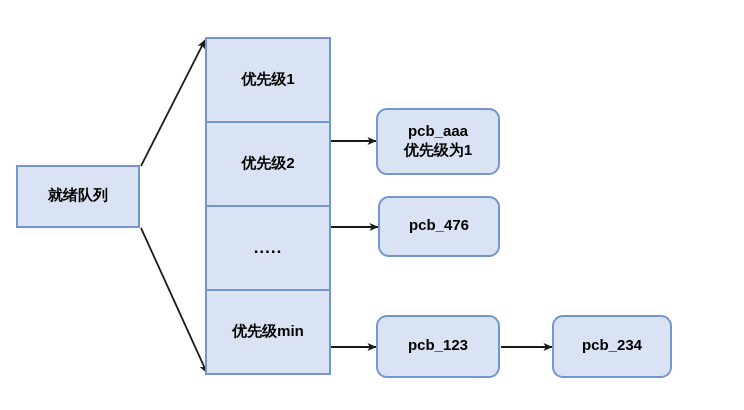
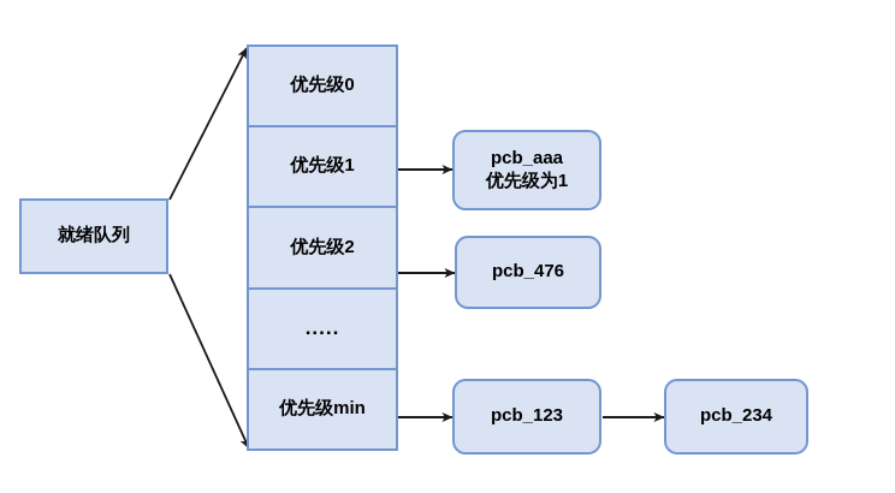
  就绪队列
+ 优先级0
  优先级1
  优先级2
  .....
  优先级min
  pcb_aaa
  优先级为1
  pcb_476
  pcb_123
  pcb_234
